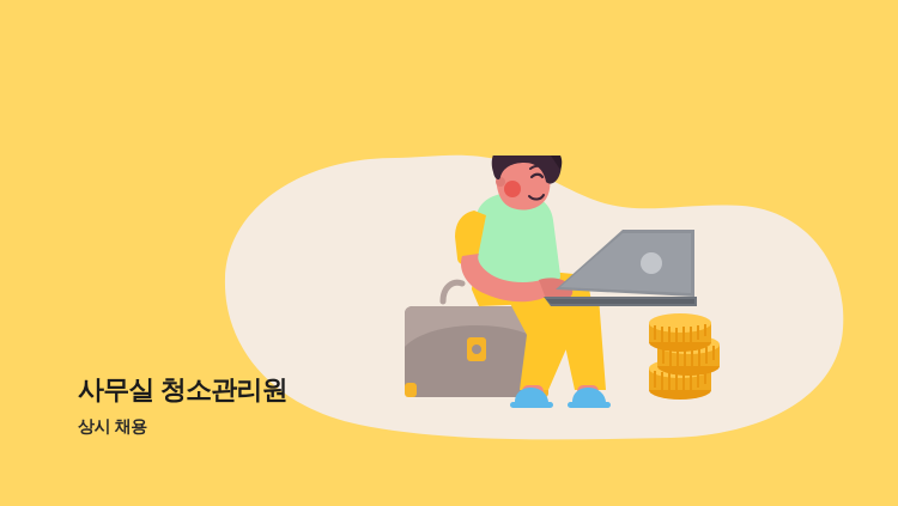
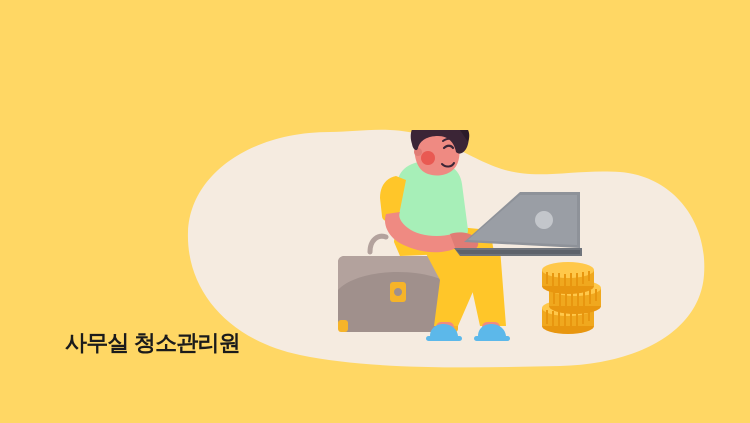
  사무실 청소관리원
- 상시 채용
